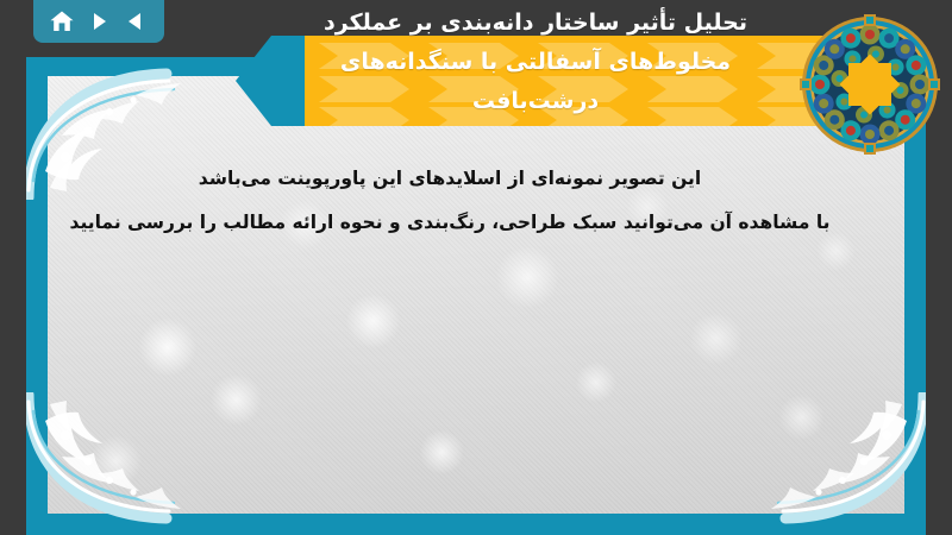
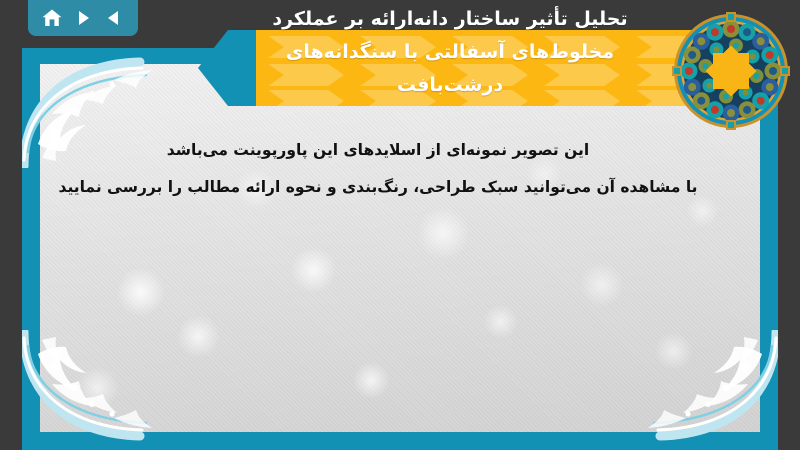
- تحلیل تأثیر ساختار دانه‌بندی بر عملکرد
+ تحلیل تأثیر ساختار دانه‌ارائه بر عملکرد
  مخلوط‌های آسفالتی با سنگدانه‌های
  درشت‌بافت
  این تصویر نمونه‌ای از اسلایدهای این پاورپوینت می‌باشد
  با مشاهده آن می‌توانید سبک طراحی، رنگ‌بندی و نحوه ارائه مطالب را بررسی نمایید
